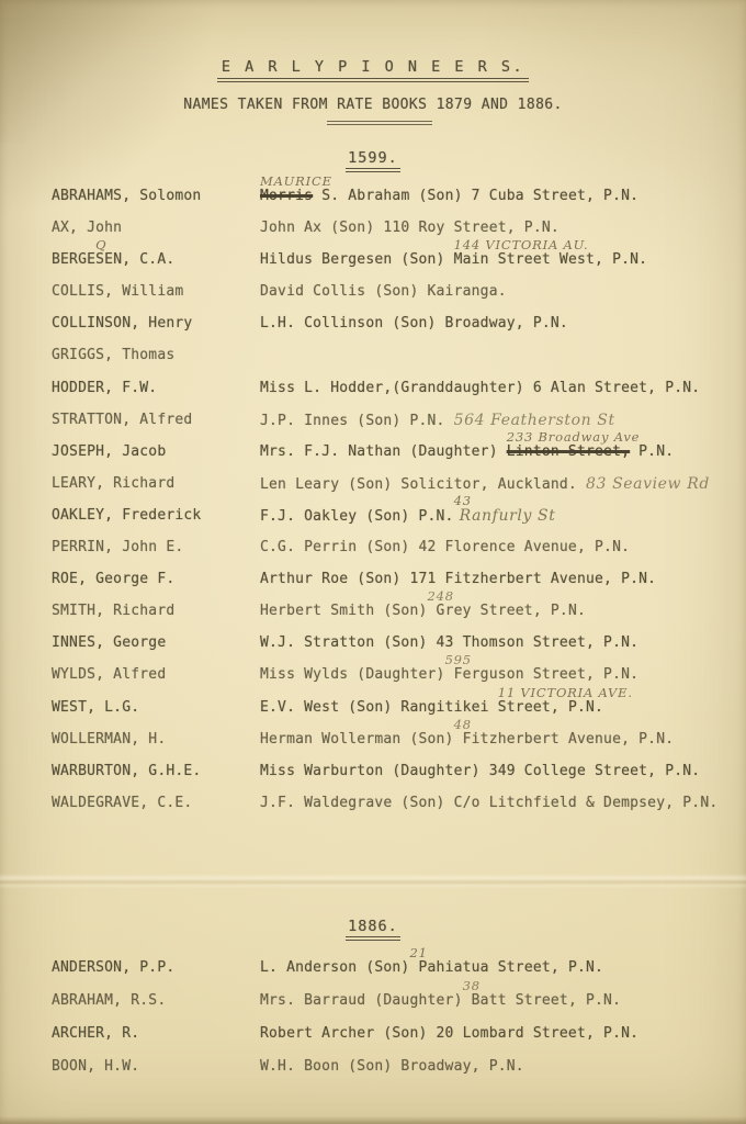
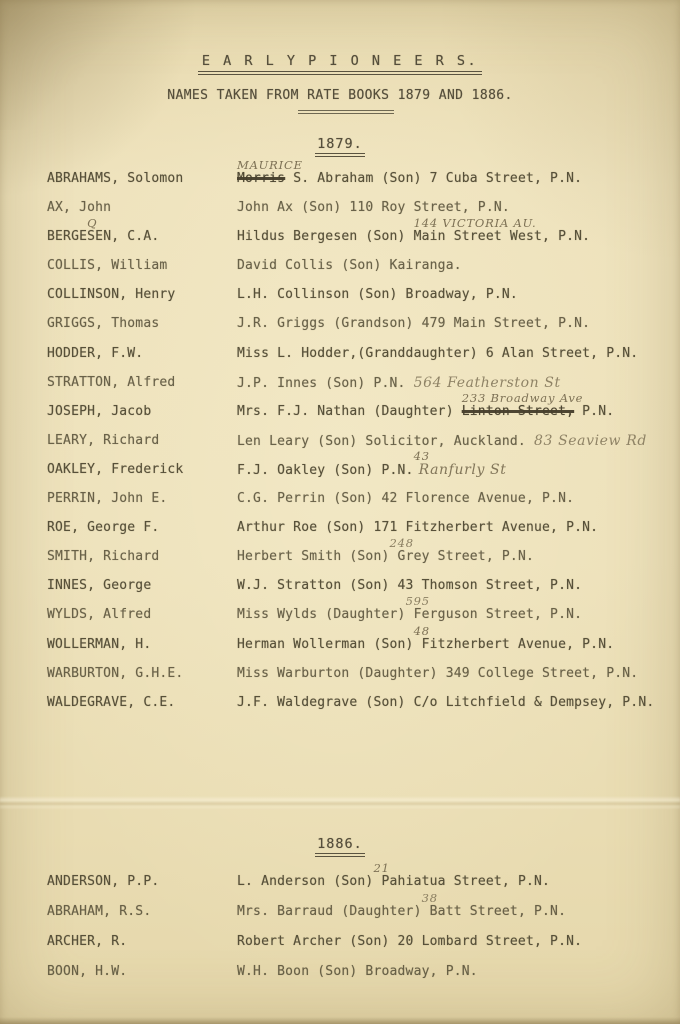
  E A R L Y P I O N E E R S.
  NAMES TAKEN FROM RATE BOOKS 1879 AND 1886.
- 1599.
+ 1879.
  ABRAHAMS, Solomon
  Morris
  MAURICE
  S. Abraham (Son) 7 Cuba Street, P.N.
  AX, John
  John Ax (Son) 110 Roy Street, P.N.
  BERGESEN, C.A.
  Q
  Hildus Bergesen (Son) Main Street West, P.N.
  144 VICTORIA AU.
  COLLIS, William
  David Collis (Son) Kairanga.
  COLLINSON, Henry
  L.H. Collinson (Son) Broadway, P.N.
  GRIGGS, Thomas
+ J.R. Griggs (Grandson) 479 Main Street, P.N.
  HODDER, F.W.
  Miss L. Hodder,(Granddaughter) 6 Alan Street, P.N.
  STRATTON, Alfred
  J.P. Innes (Son) P.N. 564 Featherston St
  JOSEPH, Jacob
  Mrs. F.J. Nathan (Daughter) Linton Street,
  233 Broadway Ave
  P.N.
  LEARY, Richard
  Len Leary (Son) Solicitor, Auckland. 83 Seaview Rd
  OAKLEY, Frederick
  F.J. Oakley (Son) P.N. Ranfurly St
  43
  PERRIN, John E.
  C.G. Perrin (Son) 42 Florence Avenue, P.N.
  ROE, George F.
  Arthur Roe (Son) 171 Fitzherbert Avenue, P.N.
  SMITH, Richard
  Herbert Smith (Son) Grey Street, P.N.
  248
  INNES, George
  W.J. Stratton (Son) 43 Thomson Street, P.N.
  WYLDS, Alfred
  Miss Wylds (Daughter) Ferguson Street, P.N.
  595
- WEST, L.G.
- E.V. West (Son) Rangitikei Street, P.N.
- 11 VICTORIA AVE.
  WOLLERMAN, H.
  Herman Wollerman (Son) Fitzherbert Avenue, P.N.
  48
  WARBURTON, G.H.E.
  Miss Warburton (Daughter) 349 College Street, P.N.
  WALDEGRAVE, C.E.
  J.F. Waldegrave (Son) C/o Litchfield & Dempsey, P.N.
  1886.
  ANDERSON, P.P.
  L. Anderson (Son) Pahiatua Street, P.N.
  21
  ABRAHAM, R.S.
  Mrs. Barraud (Daughter) Batt Street, P.N.
  38
  ARCHER, R.
  Robert Archer (Son) 20 Lombard Street, P.N.
  BOON, H.W.
  W.H. Boon (Son) Broadway, P.N.
